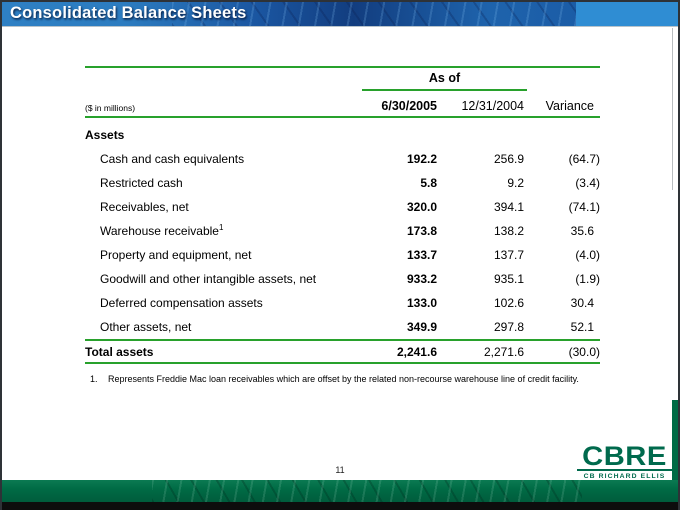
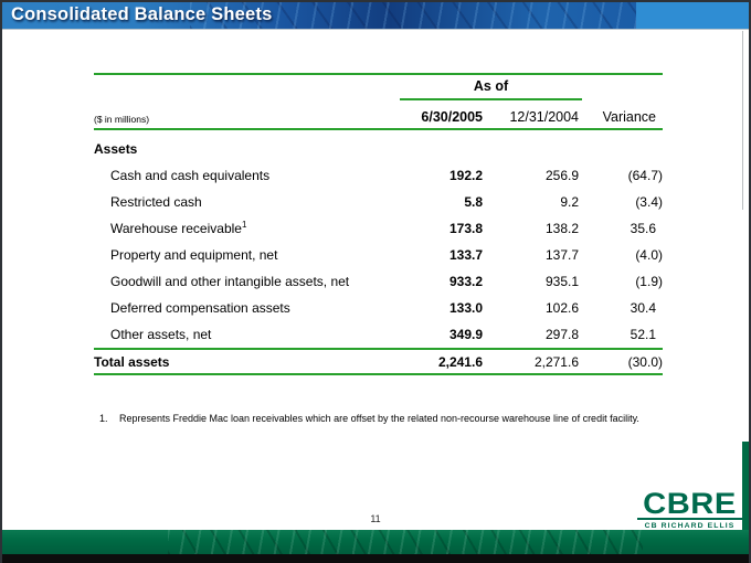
  Consolidated Balance Sheets
  As of
  ($ in millions)
  6/30/2005
  12/31/2004
  Variance
  Assets
  Cash and cash equivalents
  192.2
  256.9
  (64.7)
  Restricted cash
  5.8
  9.2
  (3.4)
- Receivables, net
- 320.0
- 394.1
- (74.1)
  Warehouse receivable1
  173.8
  138.2
  35.6
  Property and equipment, net
  133.7
  137.7
  (4.0)
  Goodwill and other intangible assets, net
  933.2
  935.1
  (1.9)
  Deferred compensation assets
  133.0
  102.6
  30.4
  Other assets, net
  349.9
  297.8
  52.1
  Total assets
  2,241.6
  2,271.6
  (30.0)
  1.
  Represents Freddie Mac loan receivables which are offset by the related non-recourse warehouse line of credit facility.
  11
  CBRE
